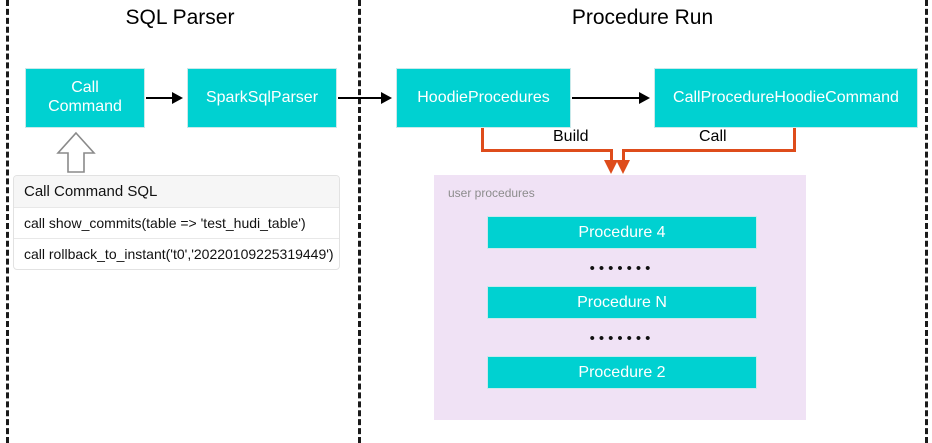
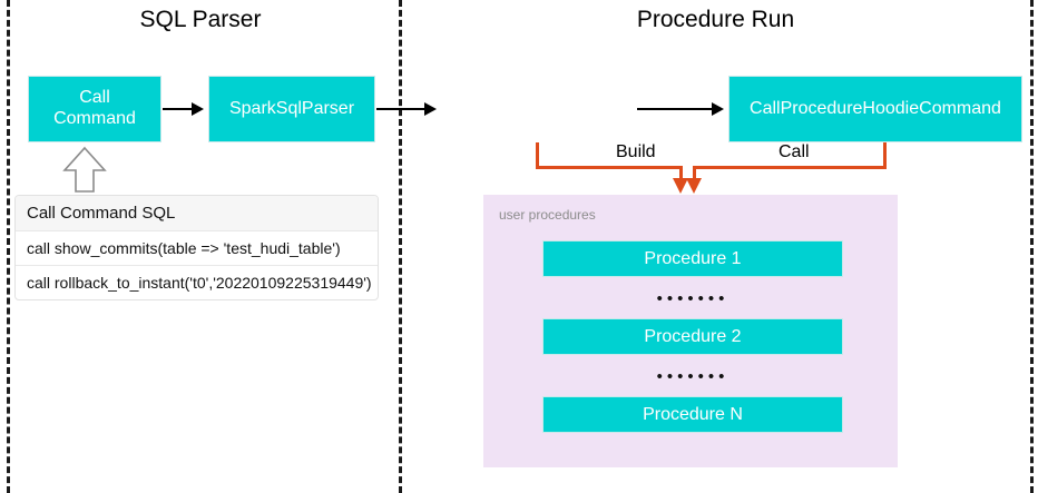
  SQL Parser
  Procedure Run
  Call
  Command
  SparkSqlParser
- HoodieProcedures
  CallProcedureHoodieCommand
  Call Command SQL
  call show_commits(table => 'test_hudi_table')
  call rollback_to_instant('t0','20220109225319449')
  Build
  Call
  user procedures
- Procedure 4
+ Procedure 1
  •••••••
- Procedure N
+ Procedure 2
  •••••••
- Procedure 2
+ Procedure N
